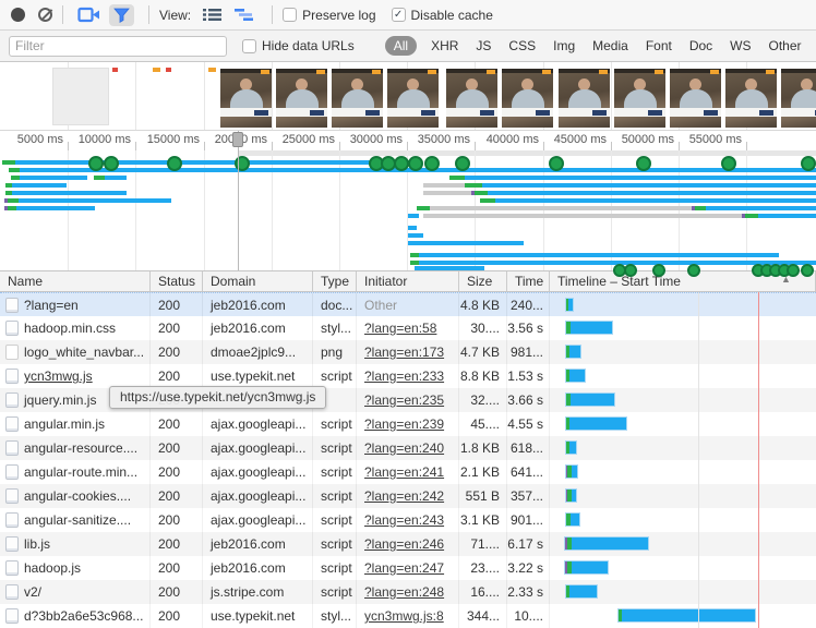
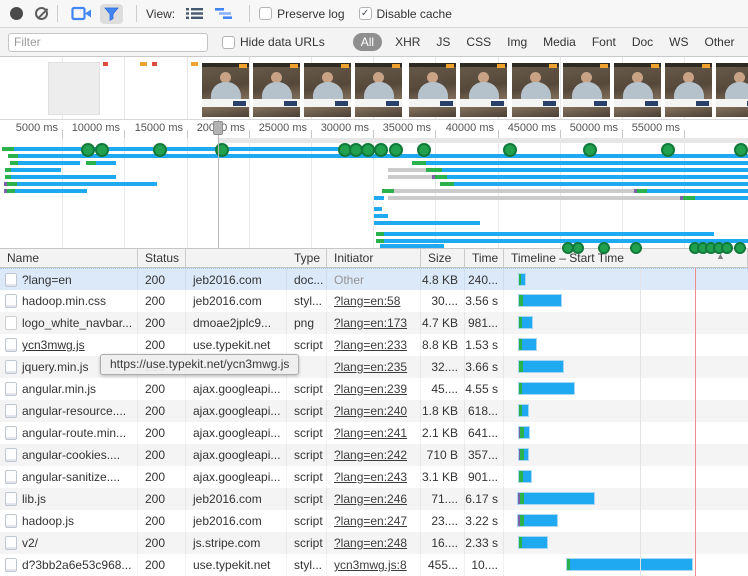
  View:
  Preserve log
  ✓
  Disable cache
  Filter
  Hide data URLs
  All
  XHR
  JS
  CSS
  Img
  Media
  Font
  Doc
  WS
  Other
  5000 ms
  10000 ms
  15000 ms
  2000 ms
  25000 ms
  30000 ms
  35000 ms
  40000 ms
  45000 ms
  50000 ms
  55000 ms
  Name
  Status
- Domain
  Type
  Initiator
  Size
  Time
  Timeline – Start Time
  ▲
  ?lang=en
  200
  jeb2016.com
  doc...
  Other
  4.8 KB
  240...
  hadoop.min.css
  200
  jeb2016.com
  styl...
  ?lang=en:58
  30....
  3.56 s
  logo_white_navbar...
  200
  dmoae2jplc9...
  png
  ?lang=en:173
  4.7 KB
  981...
  ycn3mwg.js
  200
  use.typekit.net
  script
  ?lang=en:233
  8.8 KB
  1.53 s
  jquery.min.js
  ?lang=en:235
  32....
  3.66 s
  angular.min.js
  200
  ajax.googleapi...
  script
  ?lang=en:239
  45....
  4.55 s
  angular-resource....
  200
  ajax.googleapi...
  script
  ?lang=en:240
  1.8 KB
  618...
  angular-route.min...
  200
  ajax.googleapi...
  script
  ?lang=en:241
  2.1 KB
  641...
  angular-cookies....
  200
  ajax.googleapi...
  script
  ?lang=en:242
- 551 B
+ 710 B
  357...
  angular-sanitize....
  200
  ajax.googleapi...
  script
  ?lang=en:243
  3.1 KB
  901...
  lib.js
  200
  jeb2016.com
  script
  ?lang=en:246
  71....
  6.17 s
  hadoop.js
  200
  jeb2016.com
  script
  ?lang=en:247
  23....
  3.22 s
  v2/
  200
  js.stripe.com
  script
  ?lang=en:248
  16....
  2.33 s
  d?3bb2a6e53c968...
  200
  use.typekit.net
  styl...
  ycn3mwg.js:8
- 344...
+ 455...
  10....
  https://use.typekit.net/ycn3mwg.js
